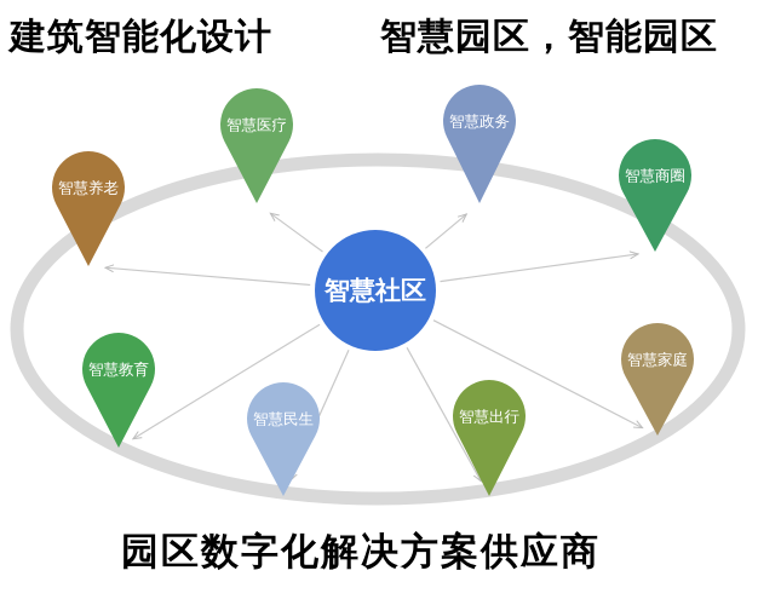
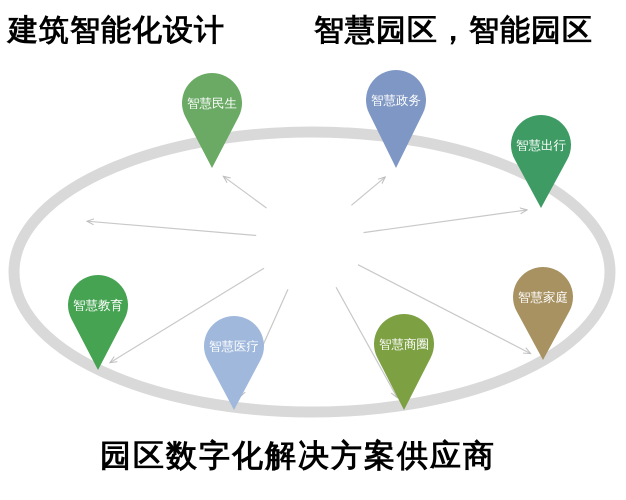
  建筑智能化设计
  智慧园区，智能园区
- 智慧医疗
+ 智慧民生
  智慧政务
- 智慧养老
- 智慧商圈
+ 智慧出行
  智慧教育
- 智慧民生
+ 智慧医疗
- 智慧出行
+ 智慧商圈
  智慧家庭
- 智慧社区
  园区数字化解决方案供应商
